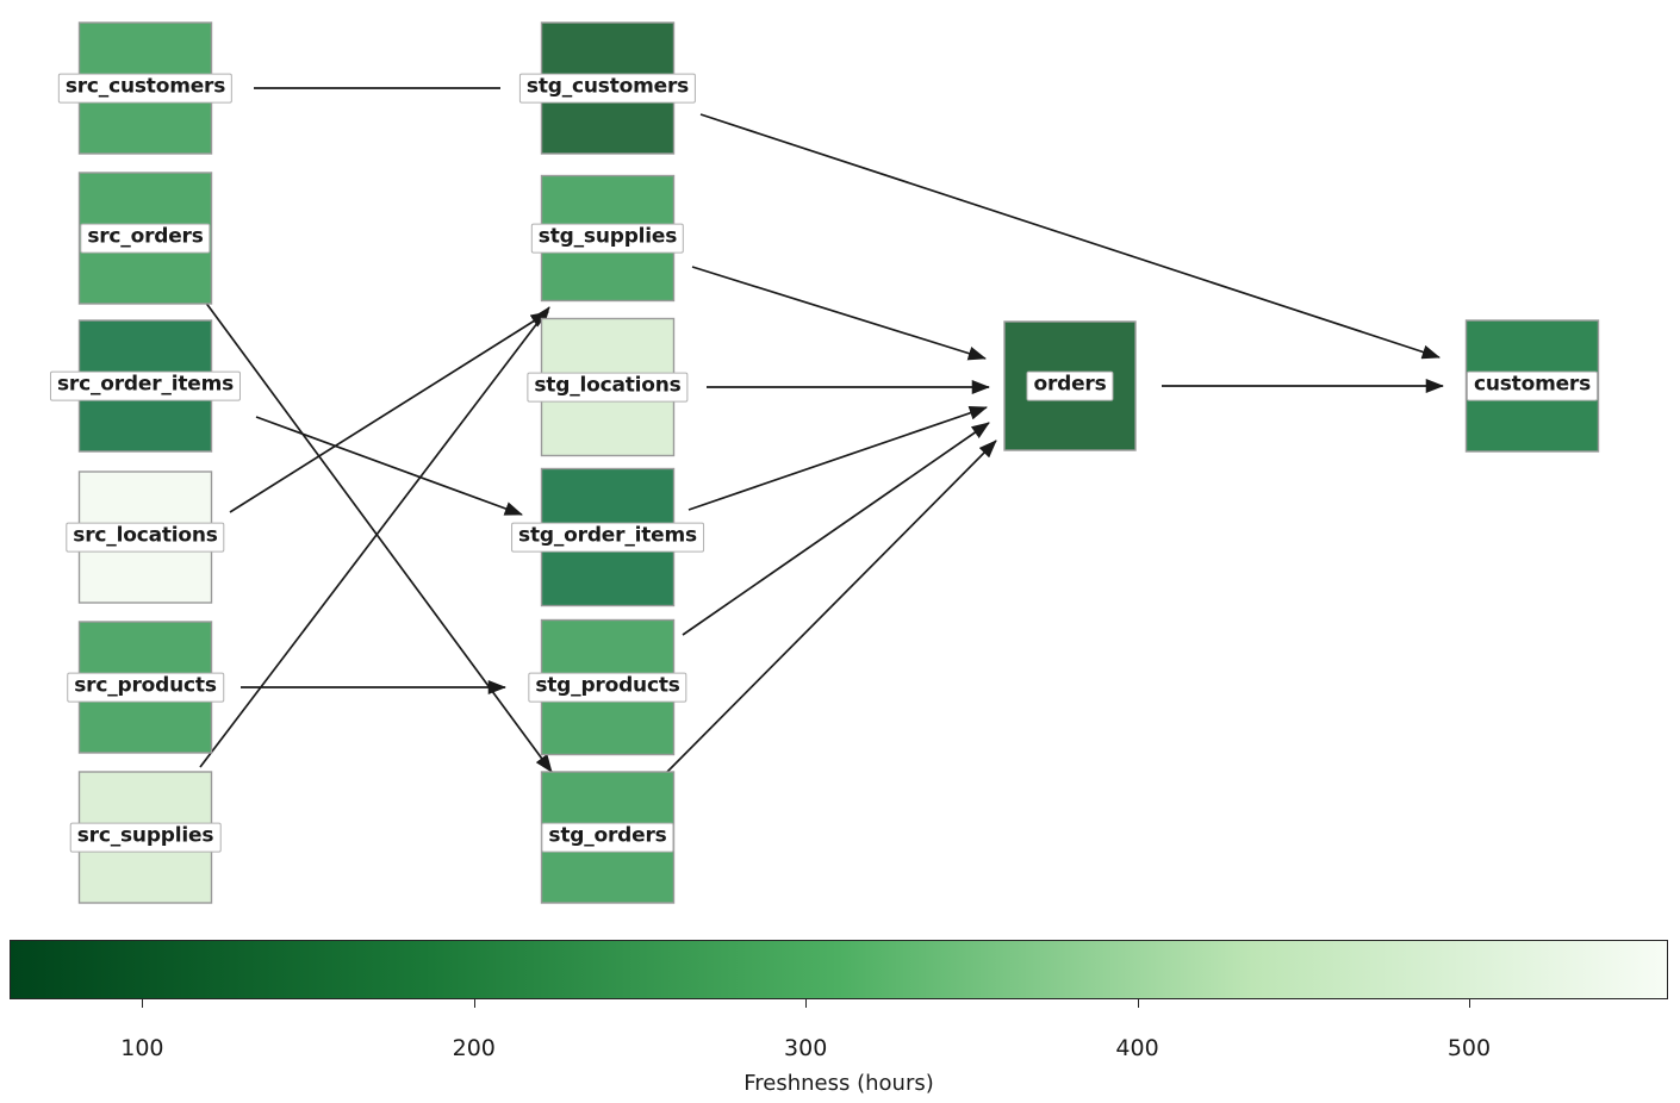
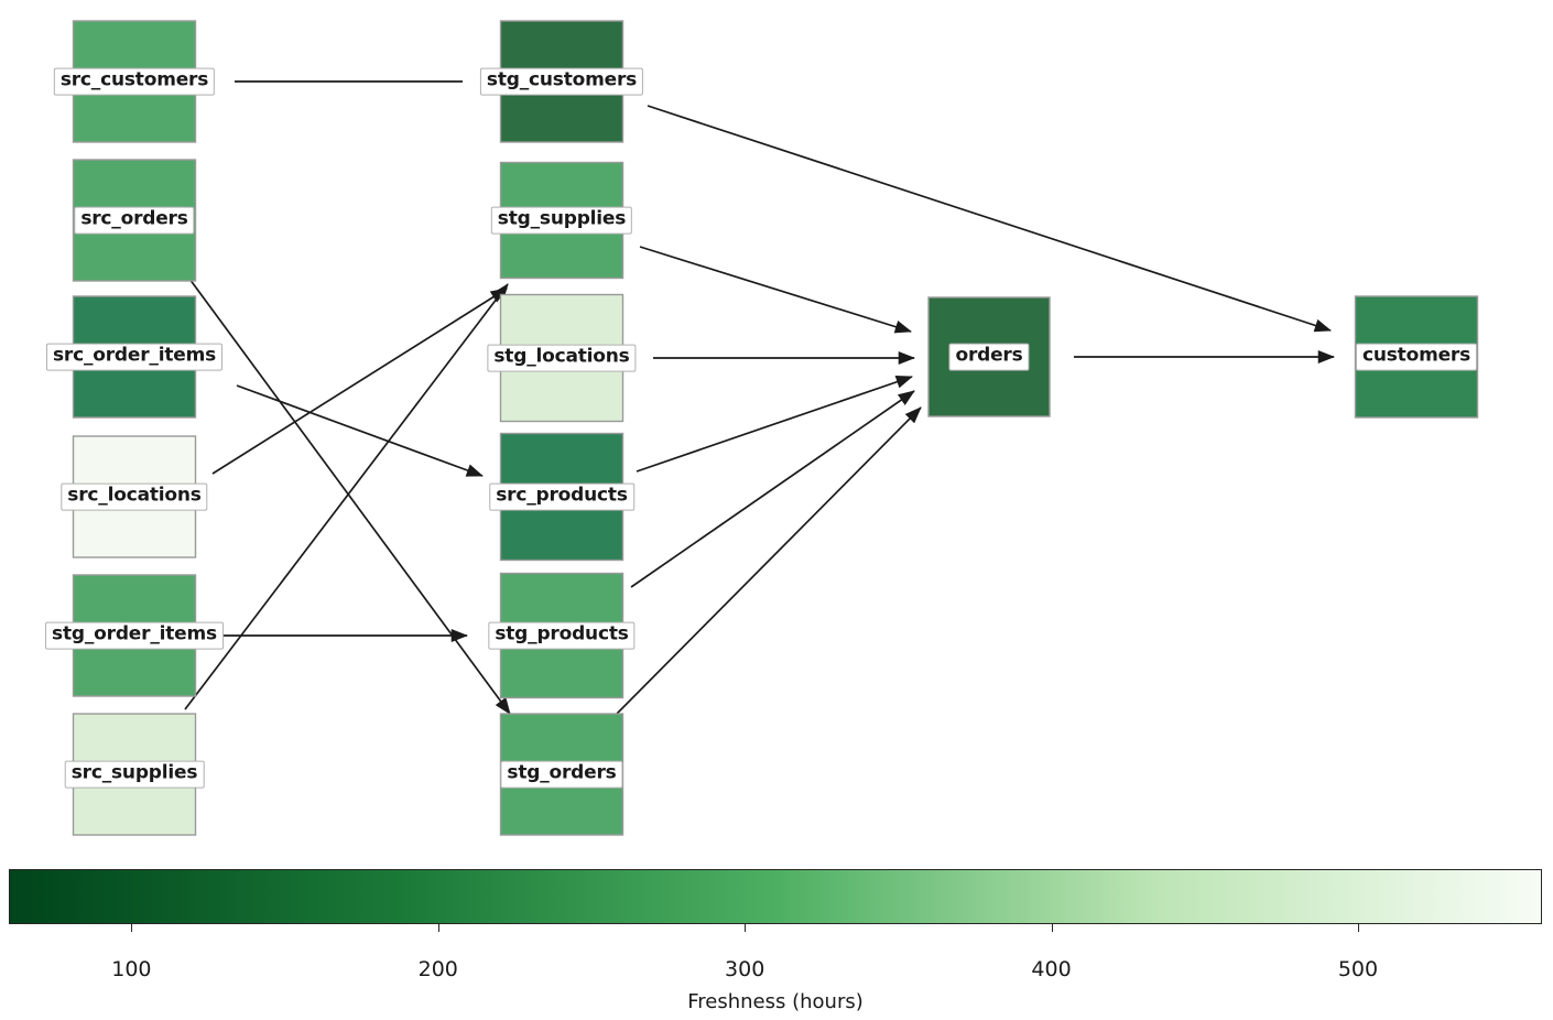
  src_customers
  src_orders
  src_order_items
  src_locations
- src_products
+ stg_order_items
  src_supplies
  stg_customers
  stg_supplies
  stg_locations
- stg_order_items
+ src_products
  stg_products
  stg_orders
  orders
  customers
  100
  200
  300
  400
  500
  Freshness (hours)
